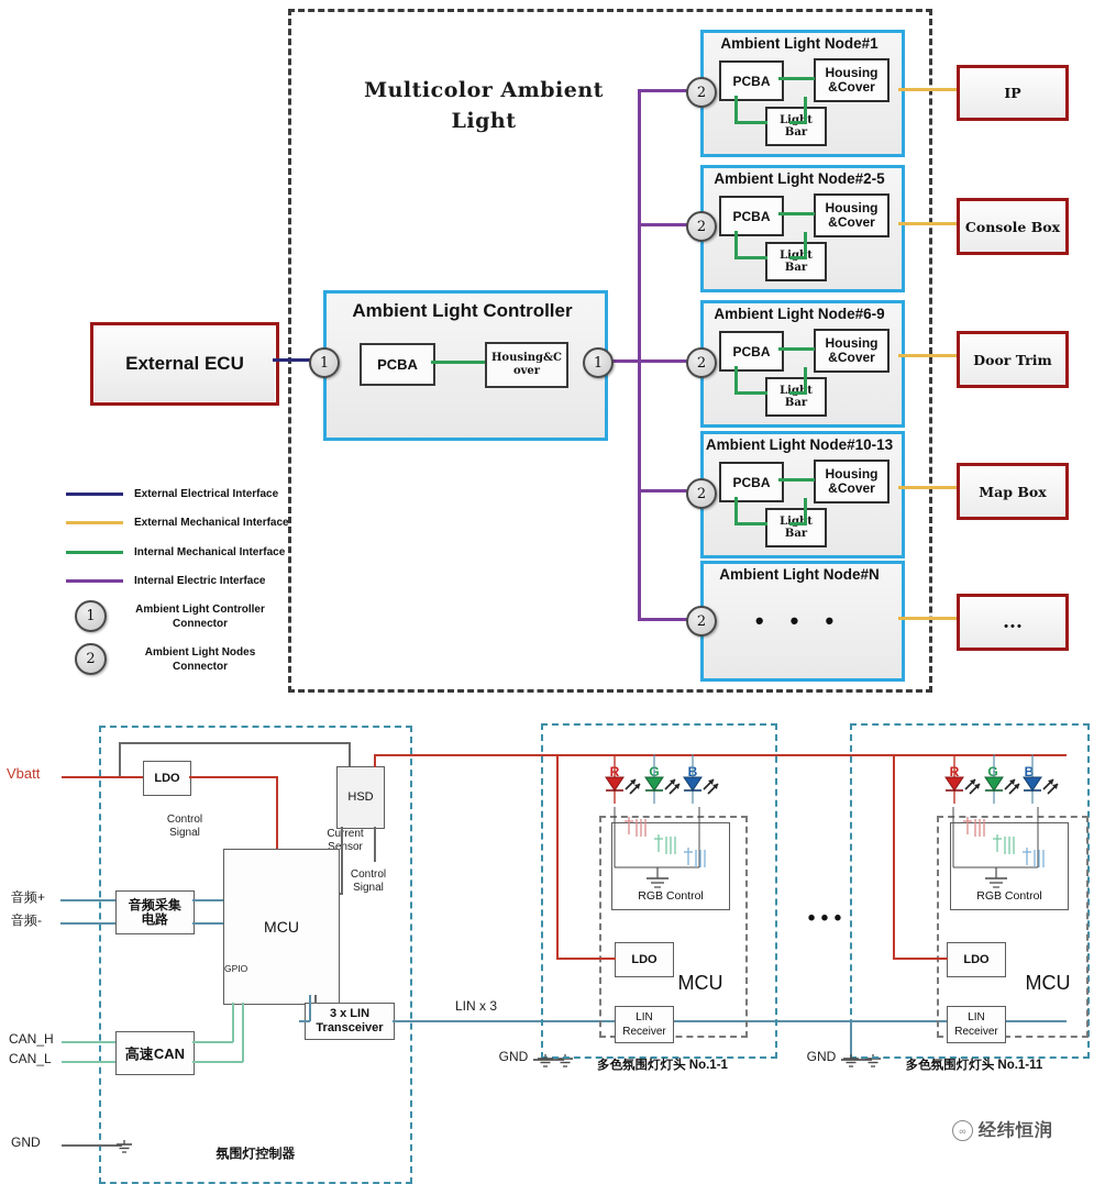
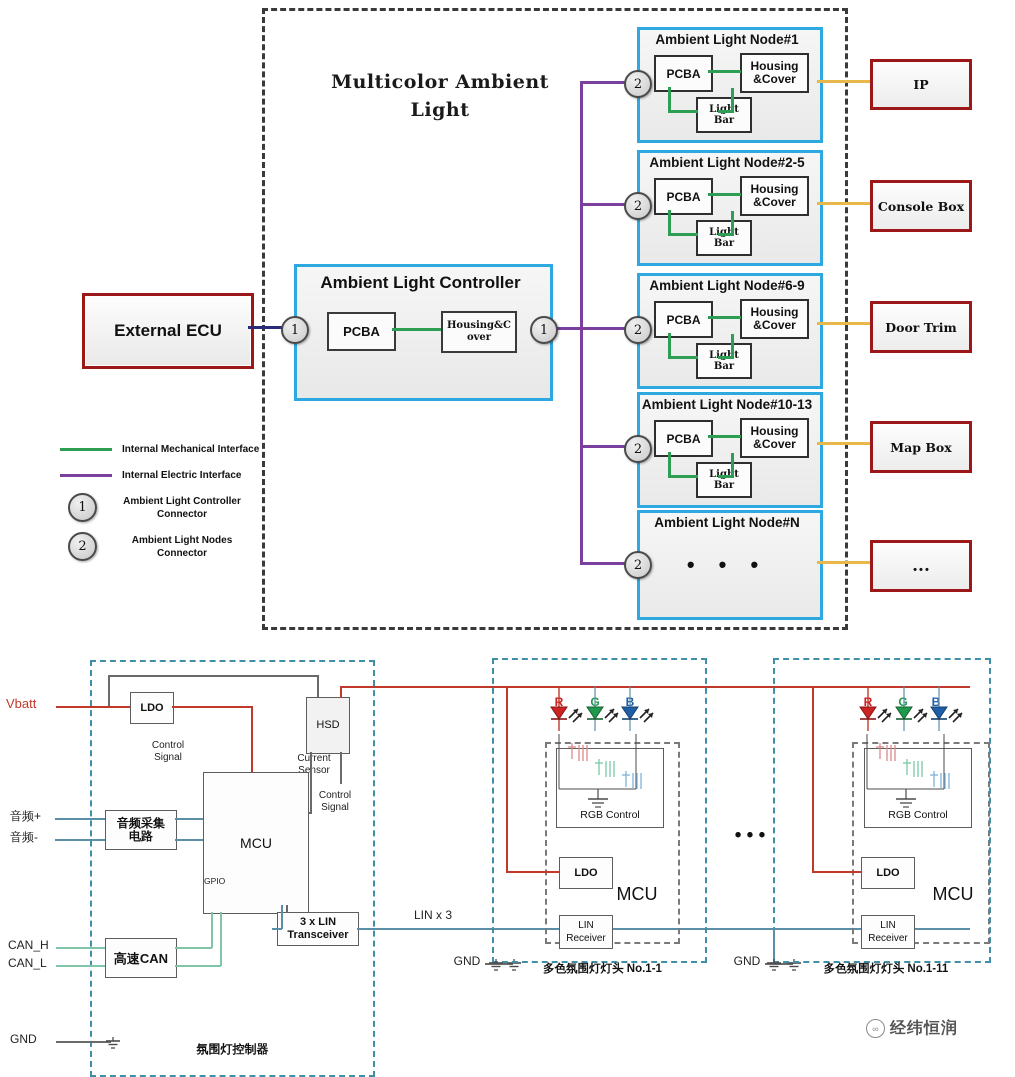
  Multicolor Ambient Light
  External ECU
  1
  Ambient Light Controller
  PCBA
  Housing&Cover
  1
  Ambient Light Node#1
  PCBA
  Housing
  &Cover
  Bar
  2
  IP
  Ambient Light Node#2-5
  PCBA
  Housing
  &Cover
  Bar
  2
  Console Box
  Ambient Light Node#6-9
  PCBA
  Housing
  &Cover
  Bar
  2
  Door Trim
  Ambient Light Node#10-13
  PCBA
  Housing
  &Cover
  Bar
  2
  Map Box
  Ambient Light Node#N
  • • •
  2
  ...
- External Electrical Interface
- External Mechanical Interface
  Internal Mechanical Interface
  Internal Electric Interface
  1
  Ambient Light Controller
  Connector
  2
  Ambient Light Nodes
  Connector
  氛围灯控制器
  Vbatt
  LDO
  Control
  Signal
  HSD
  Current
  Sensor
  Control
  Signal
  音频+
  音频-
  音频采集
  电路
  MCU
  GPIO
  CAN_H
  CAN_L
  高速CAN
  3 x LIN
  Transceiver
  GND
  LIN x 3
  GND
  GND
  • • •
  多色氛围灯灯头 No.1-1
  RGB Control
  LDO
  MCU
  LIN
  Receiver
  多色氛围灯灯头 No.1-11
  G
  B
  RGB Control
  LDO
  MCU
  LIN
  Receiver
  ∞
  经纬恒润
